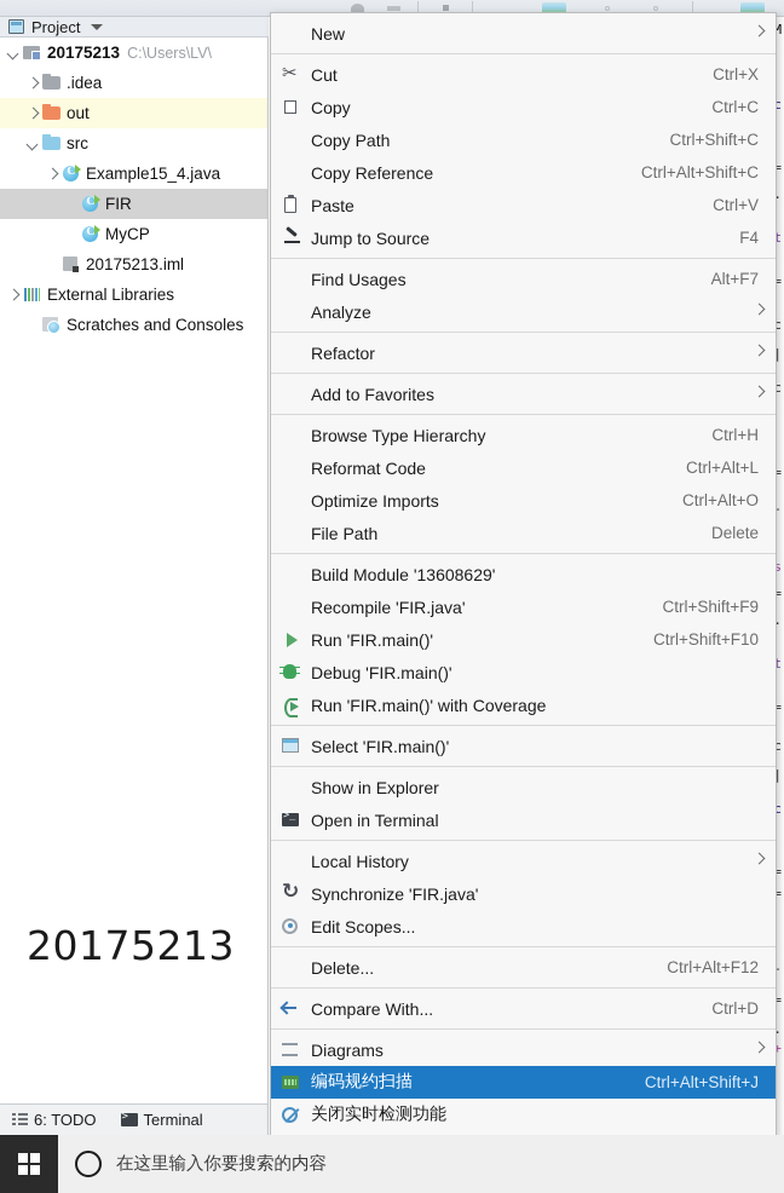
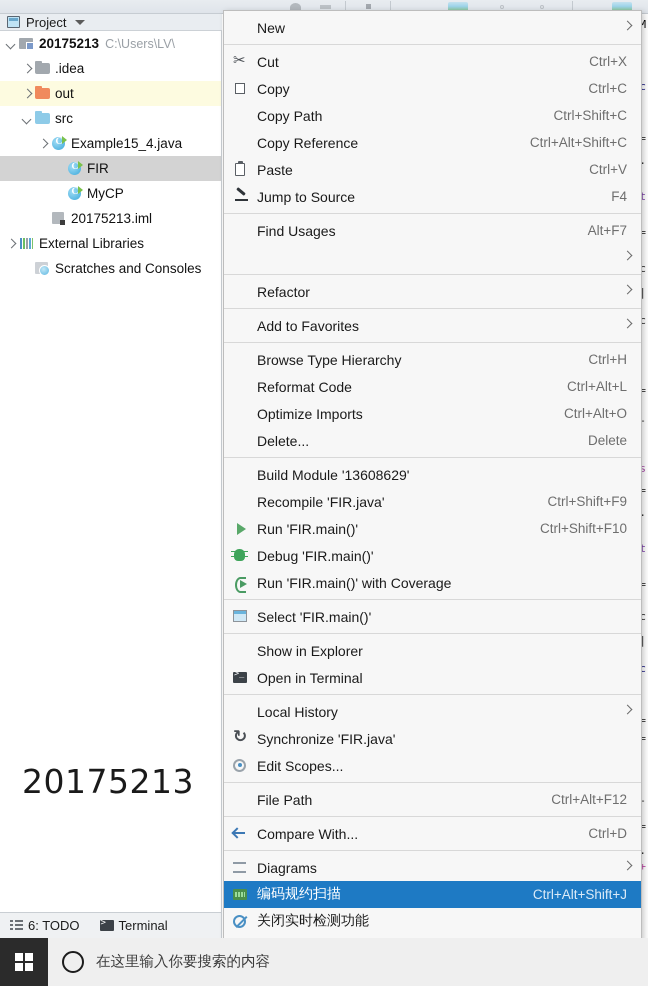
  M
  c
  =
  t
  =
  c
  c
  =
  -
  s
  =
  t
  =
  c
  c
  =
  =
  -
  =
  +
  Project
  20175213
  C:\Users\LV\
  .idea
  out
  src
  Example15_4.java
  FIR
  MyCP
  20175213.iml
  External Libraries
  Scratches and Consoles
  20175213
  6: TODO
  Terminal
  New
  Cut
  Ctrl+X
  Copy
  Ctrl+C
  Copy Path
  Ctrl+Shift+C
  Copy Reference
  Ctrl+Alt+Shift+C
  Paste
  Ctrl+V
  Jump to Source
  F4
  Find Usages
  Alt+F7
- Analyze
  Refactor
  Add to Favorites
  Browse Type Hierarchy
  Ctrl+H
  Reformat Code
  Ctrl+Alt+L
  Optimize Imports
  Ctrl+Alt+O
- File Path
+ Delete...
  Delete
  Build Module '13608629'
  Recompile 'FIR.java'
  Ctrl+Shift+F9
  Run 'FIR.main()'
  Ctrl+Shift+F10
  Debug 'FIR.main()'
  Run 'FIR.main()' with Coverage
  Select 'FIR.main()'
  Show in Explorer
  Open in Terminal
  Local History
  Synchronize 'FIR.java'
  Edit Scopes...
- Delete...
+ File Path
  Ctrl+Alt+F12
  Compare With...
  Ctrl+D
  Diagrams
  编码规约扫描
  Ctrl+Alt+Shift+J
  关闭实时检测功能
  在这里输入你要搜索的内容
